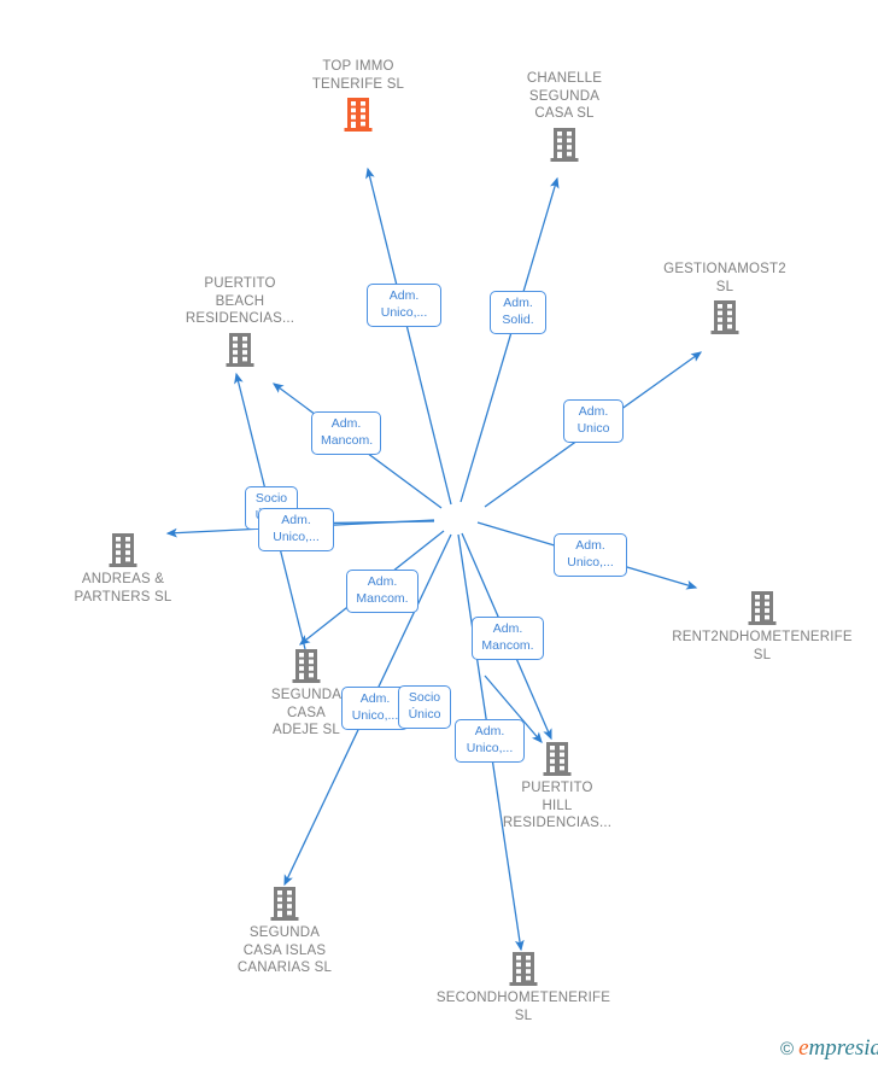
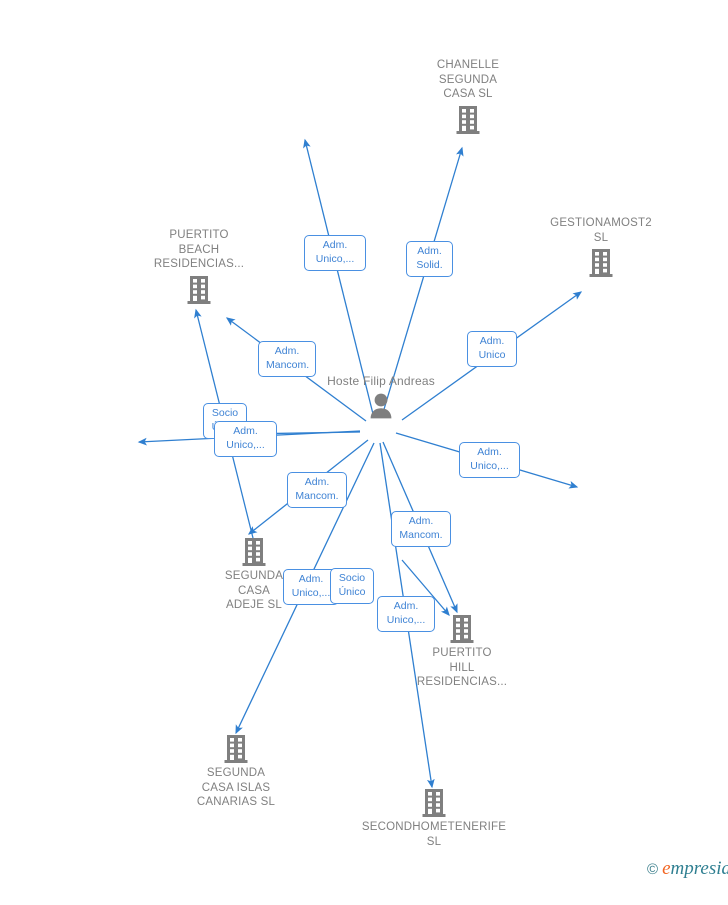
- TOP IMMO
- TENERIFE SL
  CHANELLE
  SEGUNDA
  CASA SL
  GESTIONAMOST2
  SL
  PUERTITO
  BEACH
  RESIDENCIAS...
- ANDREAS &
- PARTNERS SL
- RENT2NDHOMETENERIFE SL
  SEGUNDA
  CASA
  ADEJE SL
  PUERTITO
  HILL
  RESIDENCIAS...
  SEGUNDA
  CASA ISLAS
  CANARIAS SL
  SECONDHOMETENERIFE
  SL
+ Hoste Filip Andreas
  Adm.
  Unico,...
  Adm.
  Solid.
  Adm.
  Unico
  Adm.
  Mancom.
  Socio
  Adm.
  Unico,...
  Adm.
  Unico,...
  Adm.
  Mancom.
  Adm.
  Mancom.
  Adm.
  Unico,...
  Socio
  Único
  Adm.
  Unico,...
  ©
  empresia
